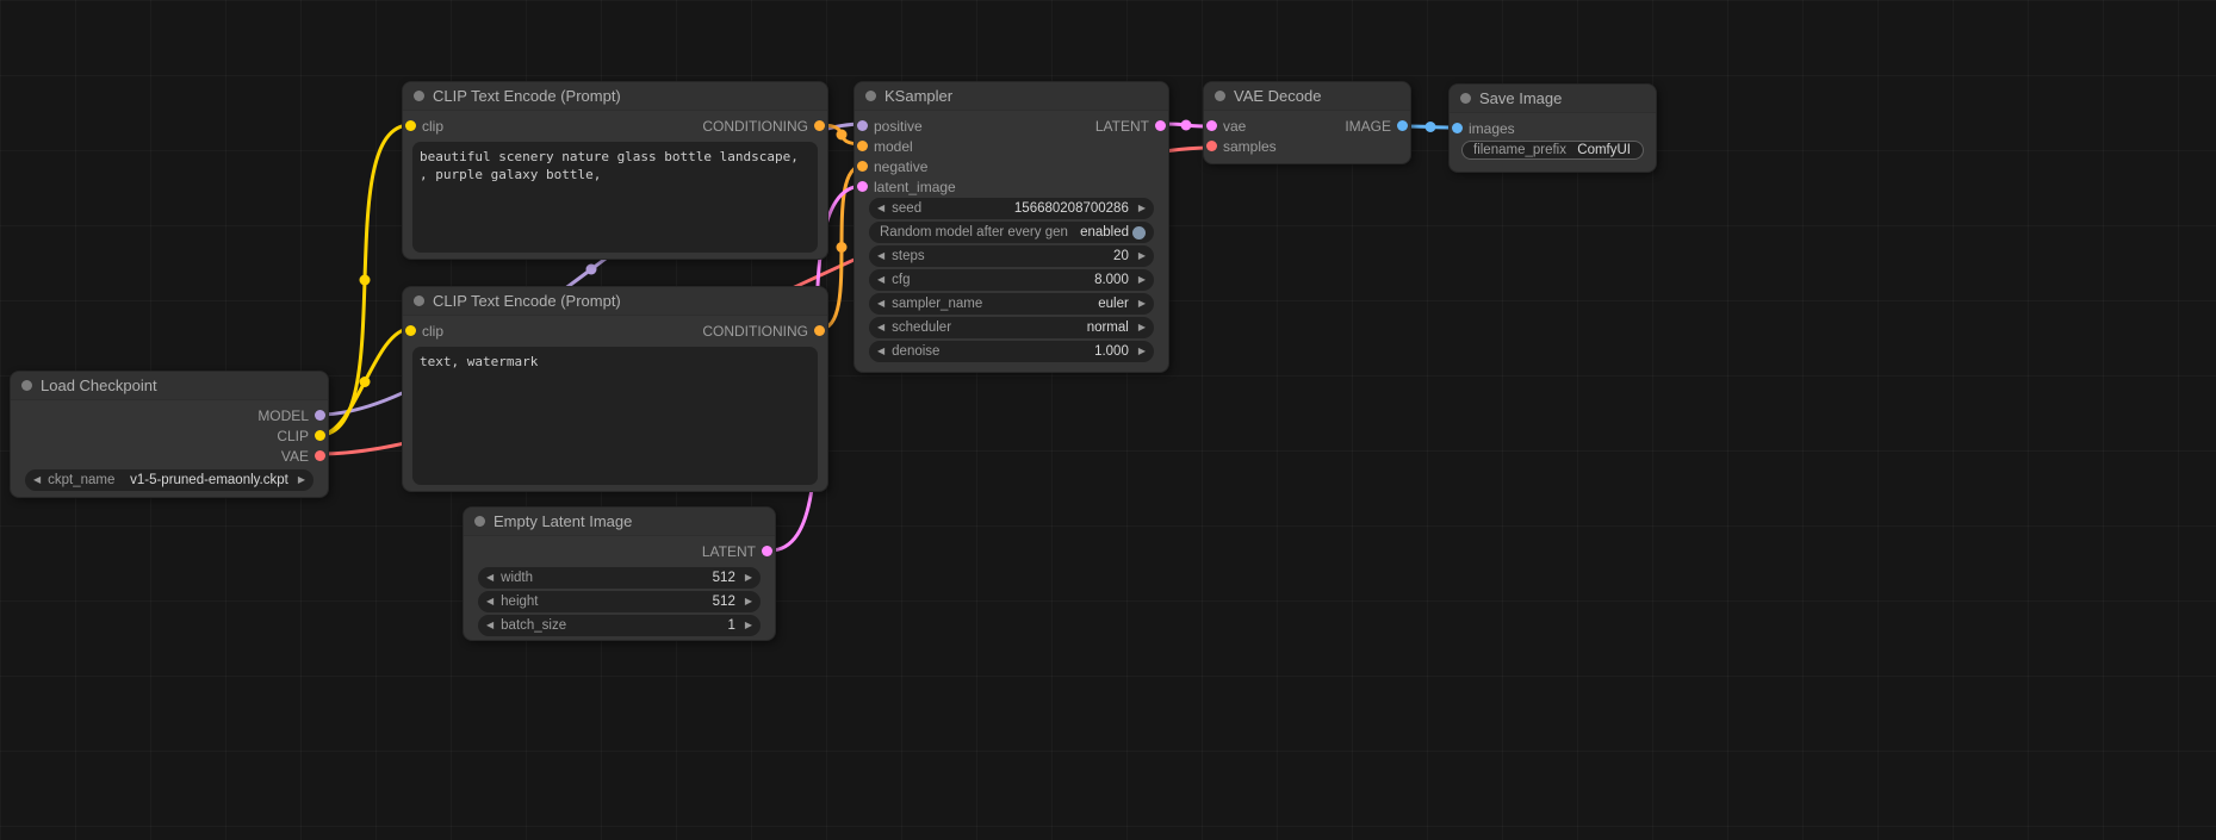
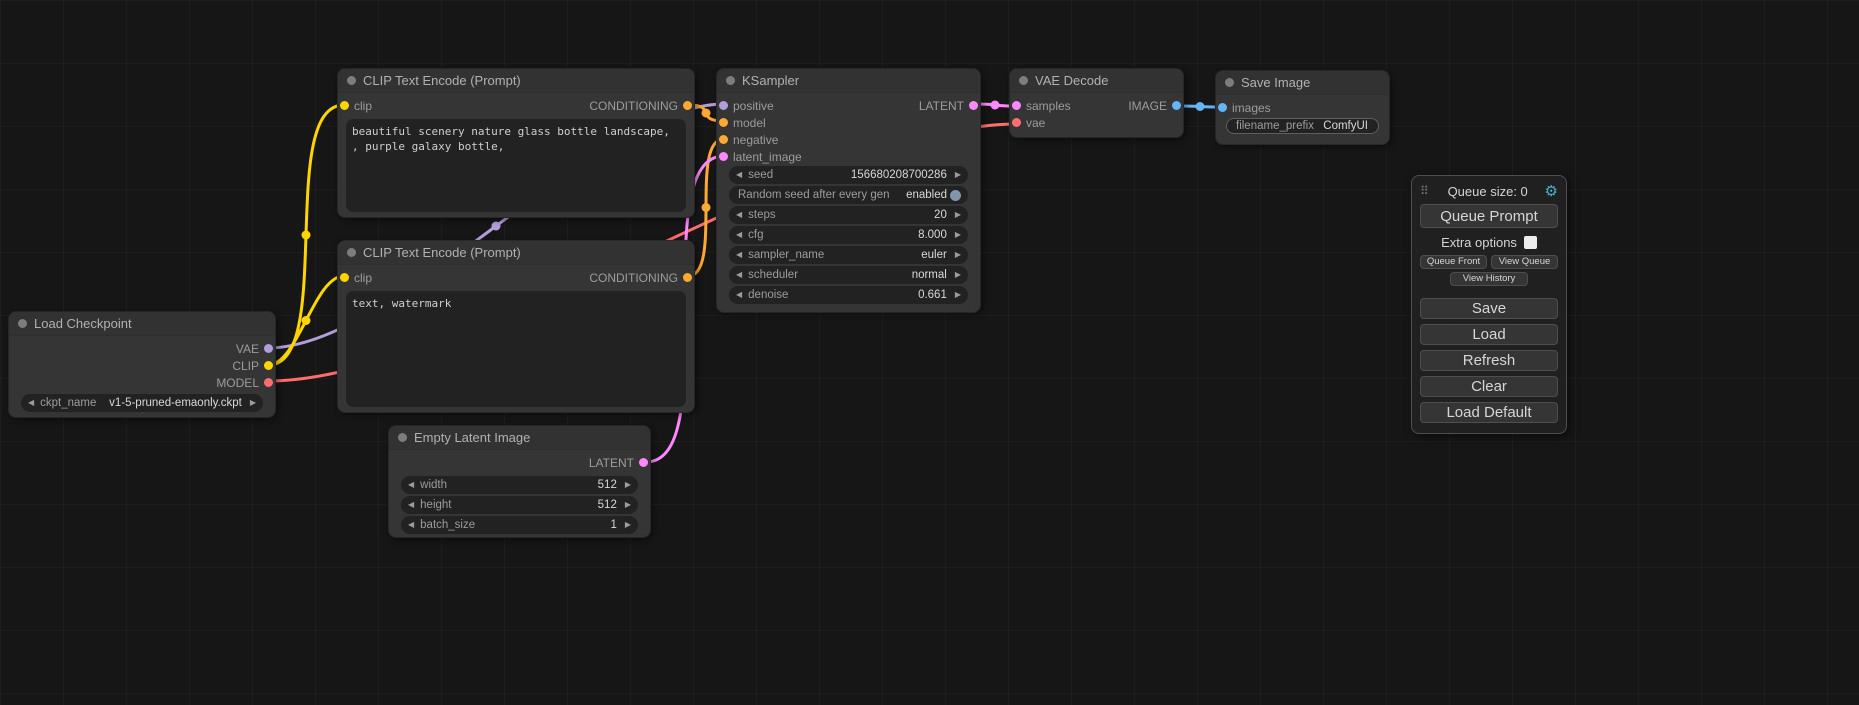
  Load Checkpoint
- MODEL
+ VAE
  CLIP
- VAE
+ MODEL
  ◀
  ckpt_name
  v1-5-pruned-emaonly.ckpt
  ▶
  CLIP Text Encode (Prompt)
  clip
  CONDITIONING
  CLIP Text Encode (Prompt)
  clip
  CONDITIONING
  text, watermark
  Empty Latent Image
  LATENT
  ◀
  width
  512
  ▶
  ◀
  height
  512
  ▶
  ◀
  batch_size
  1
  ▶
  KSampler
  positive
  LATENT
  model
  negative
  latent_image
  ◀
  seed
  156680208700286
  ▶
- Random model after every gen
+ Random seed after every gen
  enabled
  ◀
  steps
  20
  ▶
  ◀
  cfg
  8.000
  ▶
  ◀
  sampler_name
  euler
  ▶
  ◀
  scheduler
  normal
  ▶
  ◀
  denoise
- 1.000
+ 0.661
  ▶
  VAE Decode
- vae
+ samples
  IMAGE
- samples
+ vae
  Save Image
  images
  filename_prefix
  ComfyUI
+ ⠿
+ Queue size: 0
+ ⚙
+ Queue Prompt
+ Extra options
+ Queue Front
+ View Queue
+ View History
+ Save
+ Load
+ Refresh
+ Clear
+ Load Default
